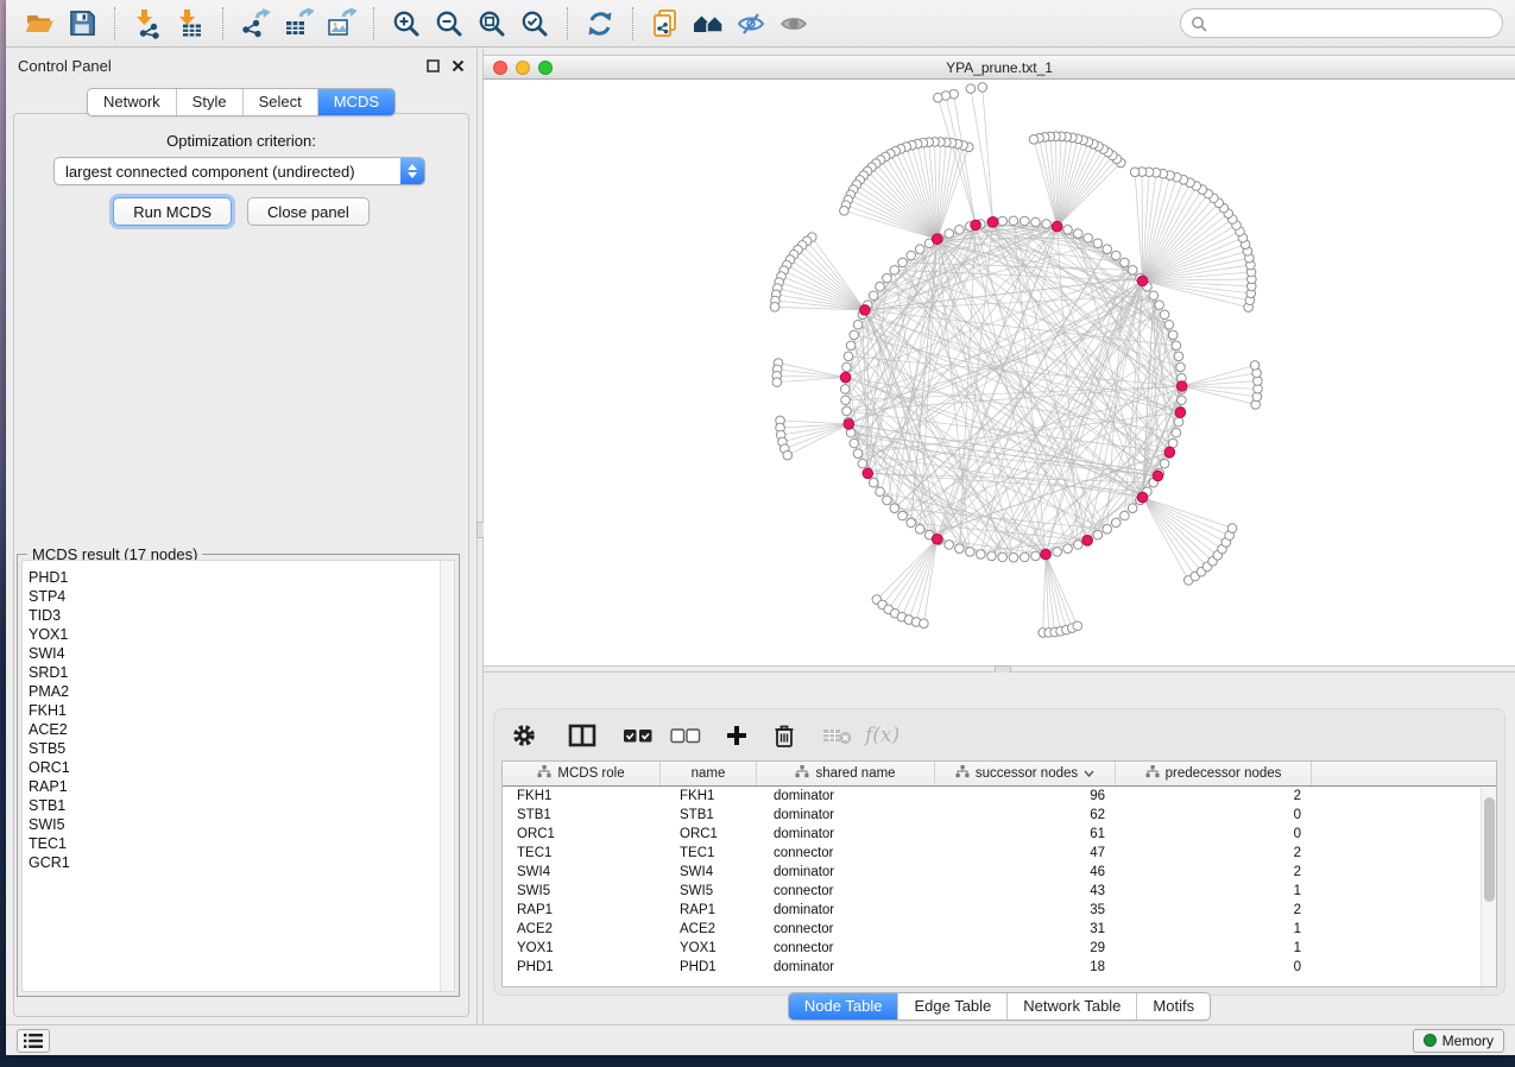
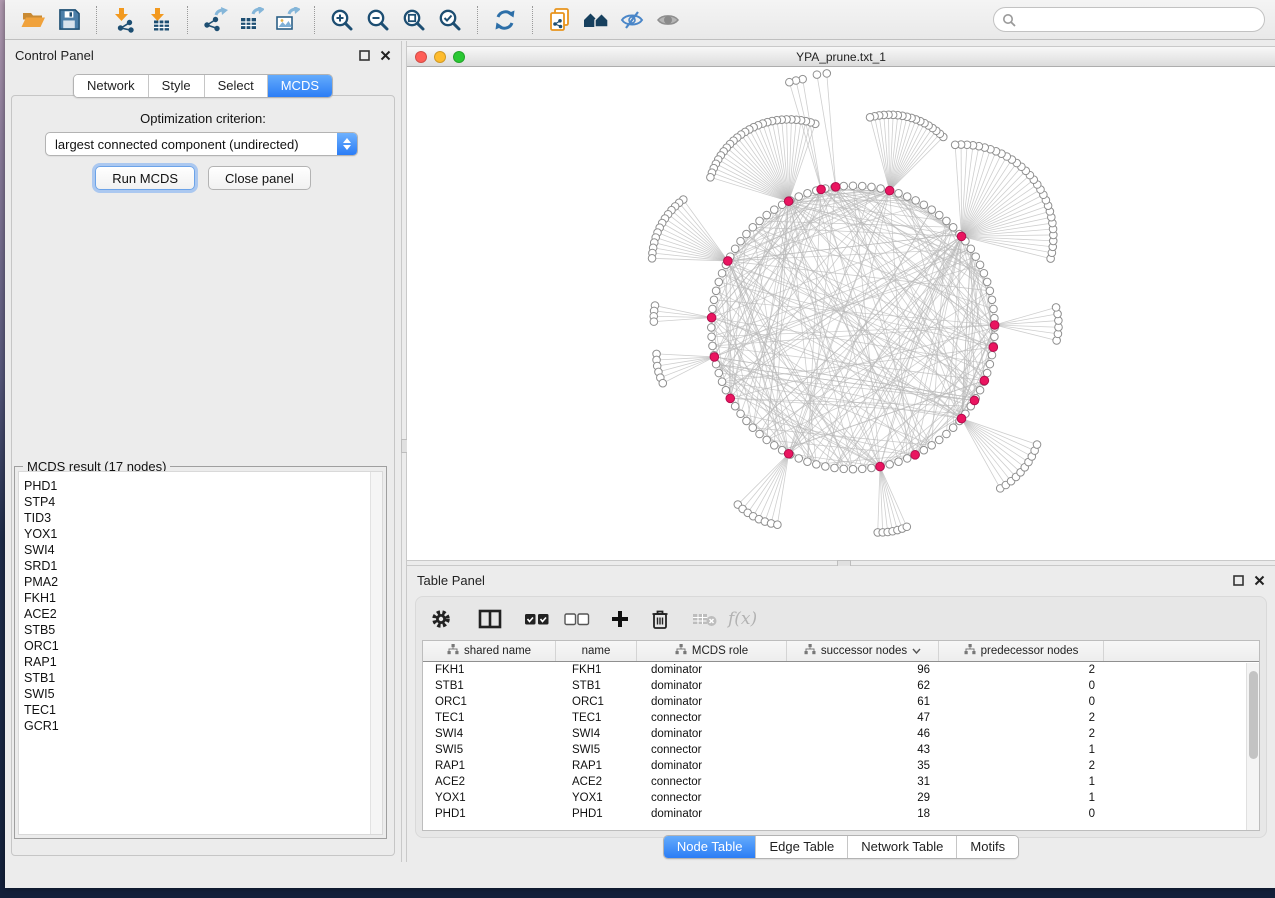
  Control Panel
  Network
  Style
  Select
  MCDS
  Optimization criterion:
  largest connected component (undirected)
  Run MCDS
  Close panel
  MCDS result (17 nodes)
  PHD1
  STP4
  TID3
  YOX1
  SWI4
  SRD1
  PMA2
  FKH1
  ACE2
  STB5
  ORC1
  RAP1
  STB1
  SWI5
  TEC1
  GCR1
  YPA_prune.txt_1
+ Table Panel
  f(x)
- MCDS role
+ shared name
  name
- shared name
+ MCDS role
  successor nodes
  predecessor nodes
  FKH1
  FKH1
  dominator
  96
  2
  STB1
  STB1
  dominator
  62
  0
  ORC1
  ORC1
  dominator
  61
  0
  TEC1
  TEC1
  connector
  47
  2
  SWI4
  SWI4
  dominator
  46
  2
  SWI5
  SWI5
  connector
  43
  1
  RAP1
  RAP1
  dominator
  35
  2
  ACE2
  ACE2
  connector
  31
  1
  YOX1
  YOX1
  connector
  29
  1
  PHD1
  PHD1
  dominator
  18
  0
  Node Table
  Edge Table
  Network Table
  Motifs
- Memory
